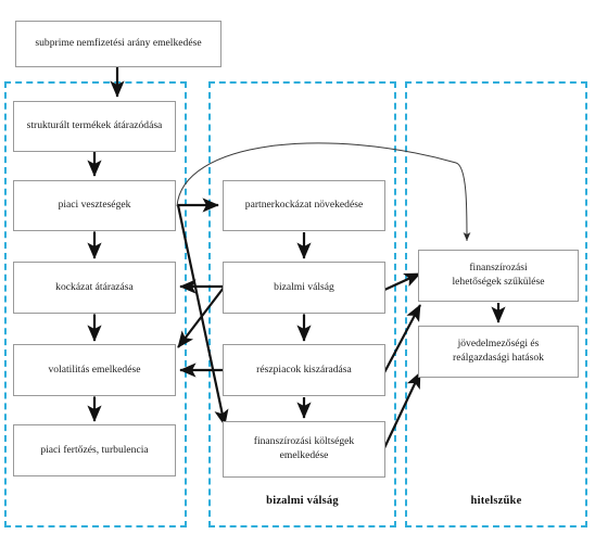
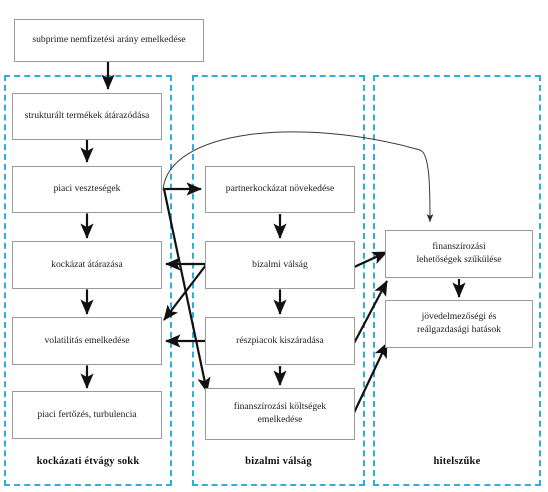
  subprime nemfizetési arány emelkedése
  strukturált termékek átárazódása
  piaci veszteségek
  kockázat átárazása
  volatilitás emelkedése
  piaci fertőzés, turbulencia
  partnerkockázat növekedése
  bizalmi válság
  részpiacok kiszáradása
  finanszírozási költségek
  emelkedése
  finanszírozási
  lehetőségek szűkülése
  jövedelmezőségi és
  reálgazdasági hatások
+ kockázati étvágy sokk
  bizalmi válság
  hitelszűke
